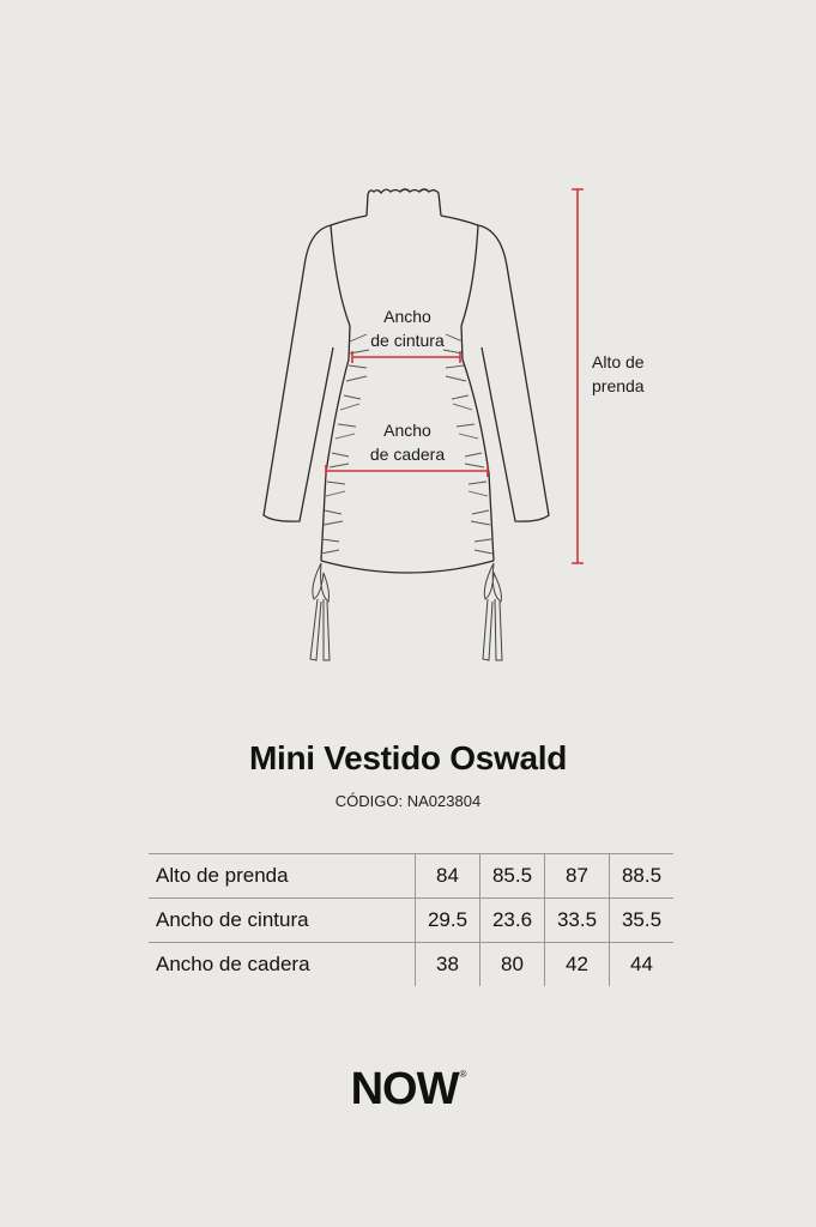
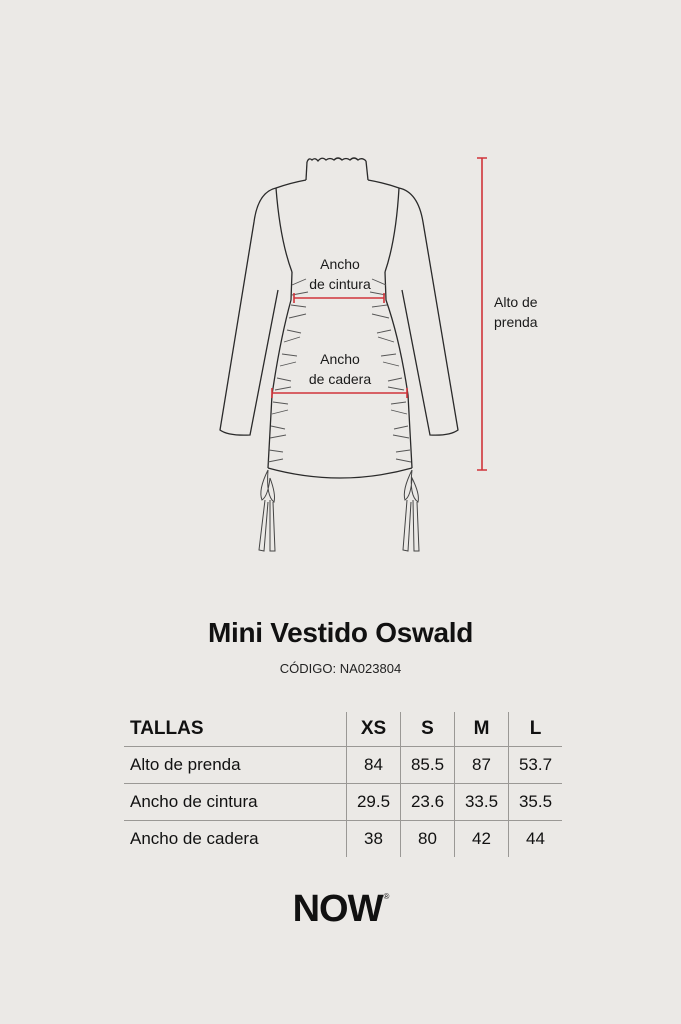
  Ancho
  de cintura
  Ancho
  de cadera
  Alto de
  prenda
  Mini Vestido Oswald
  CÓDIGO: NA023804
+ TALLAS	XS	S	M	L
- Alto de prenda	84	85.5	87	88.5
+ Alto de prenda	84	85.5	87	53.7
  Ancho de cintura	29.5	23.6	33.5	35.5
  Ancho de cadera	38	80	42	44
  NOW®
